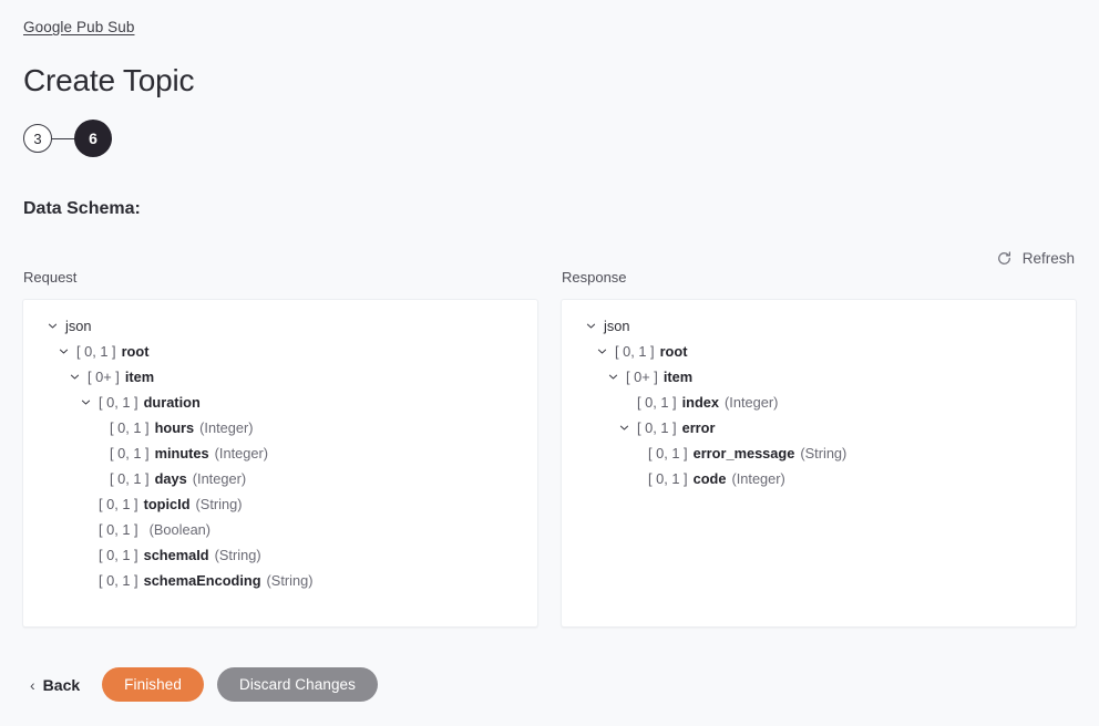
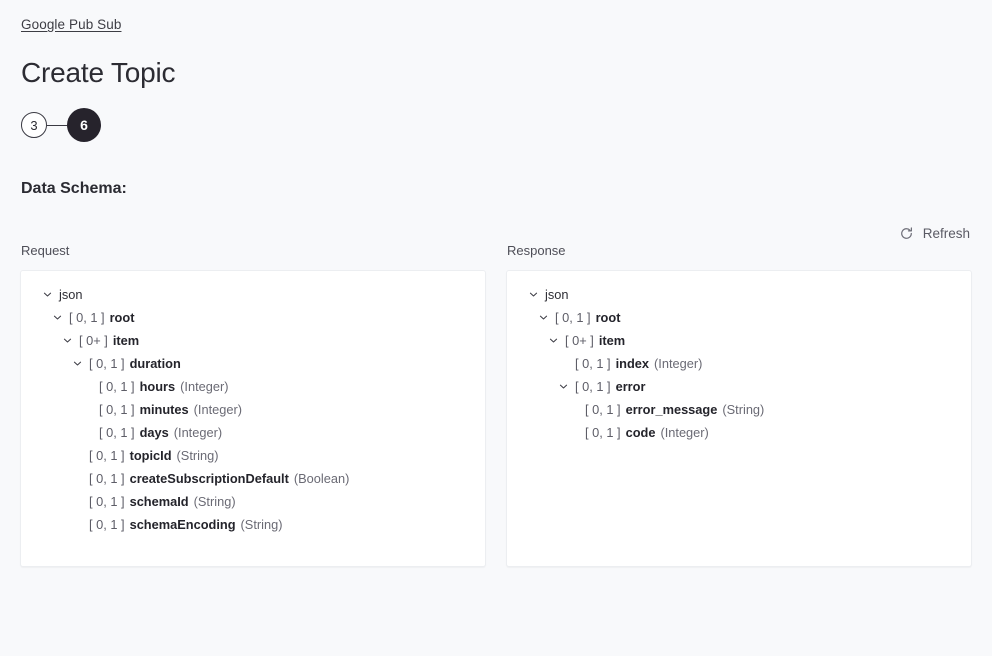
  Google Pub Sub
  Create Topic
  3
  6
  Data Schema:
  Refresh
  Request
  json
  [ 0, 1 ]
  root
  [ 0+ ]
  item
  [ 0, 1 ]
  duration
  [ 0, 1 ]
  hours
  (Integer)
  [ 0, 1 ]
  minutes
  (Integer)
  [ 0, 1 ]
  days
  (Integer)
  [ 0, 1 ]
  topicId
  (String)
  [ 0, 1 ]
+ createSubscriptionDefault
  (Boolean)
  [ 0, 1 ]
  schemaId
  (String)
  [ 0, 1 ]
  schemaEncoding
  (String)
  Response
  json
  [ 0, 1 ]
  root
  [ 0+ ]
  item
  [ 0, 1 ]
  index
  (Integer)
  [ 0, 1 ]
  error
  [ 0, 1 ]
  error_message
  (String)
  [ 0, 1 ]
  code
  (Integer)
- ‹
- Back
- Finished
- Discard Changes
